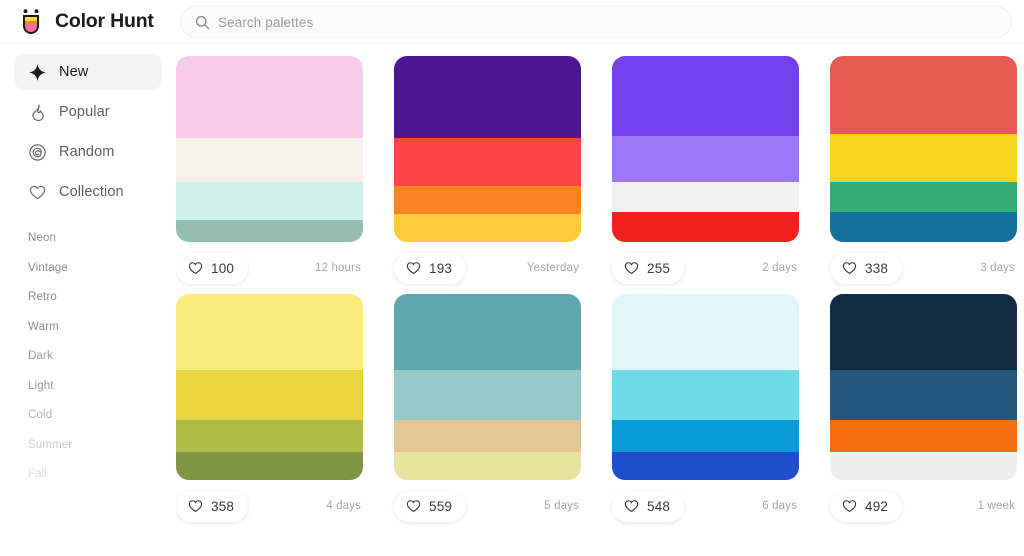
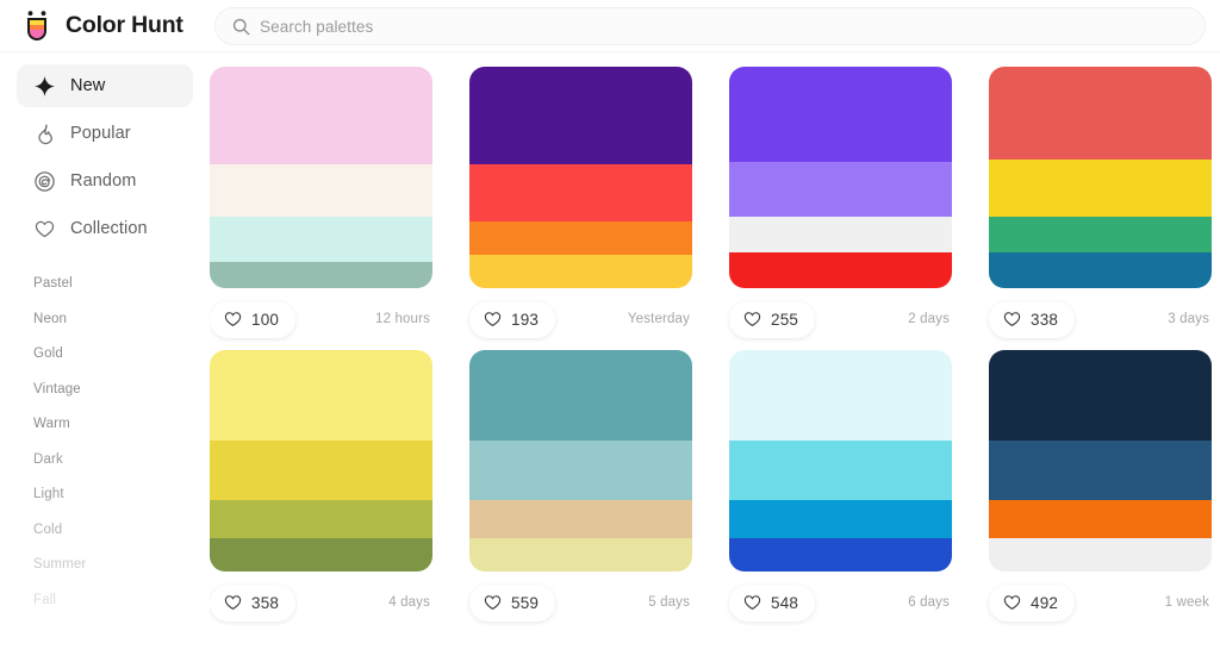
  Color Hunt
  Search palettes
  New
  Popular
  Random
  Collection
+ Pastel
  Neon
+ Gold
  Vintage
- Retro
  Warm
  Dark
  Light
  Cold
  Summer
  Fall
  100
  12 hours
  193
  Yesterday
  255
  2 days
  338
  3 days
  358
  4 days
  559
  5 days
  548
  6 days
  492
  1 week
